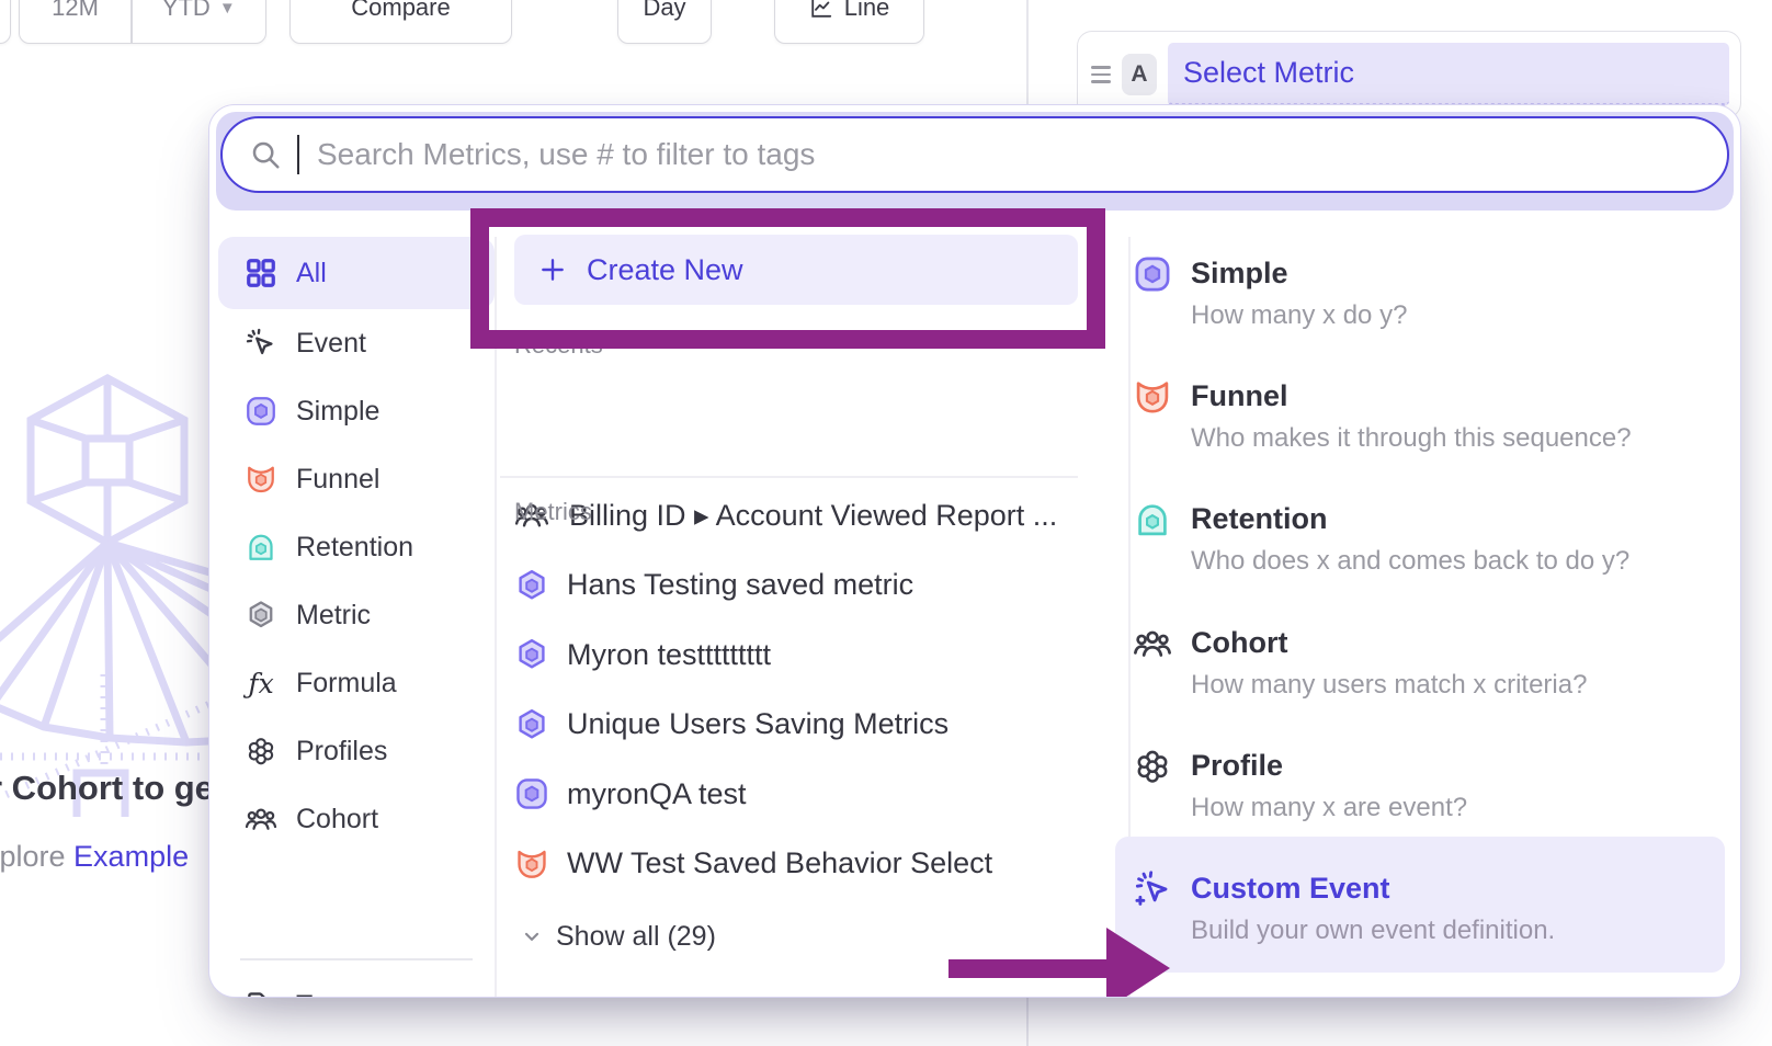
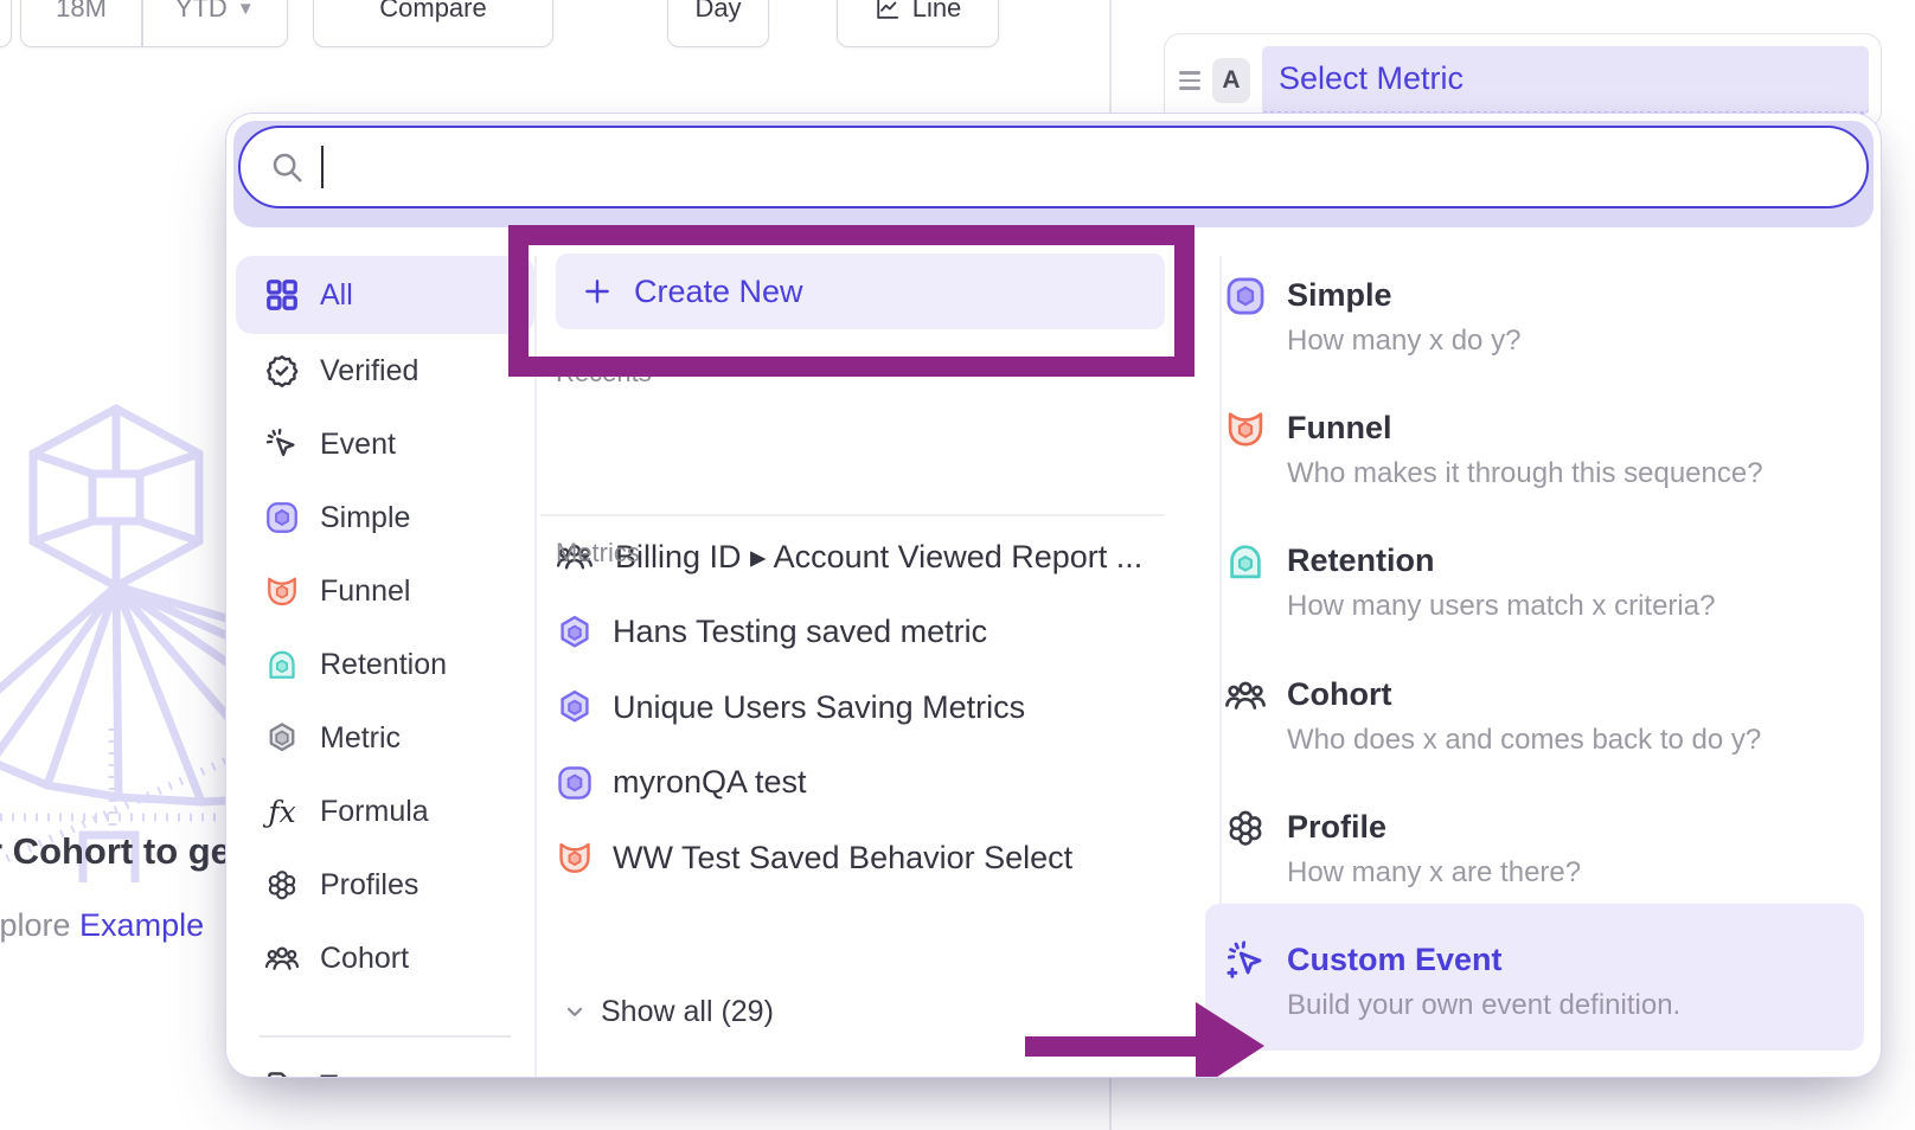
- 12M
+ 18M
  YTD
  ▼
  Compare
  Day
  Line
  A
  Select Metric
  Cohort to ge
  plore Example
- Search Metrics, use # to filter to tags
  All
+ Verified
  Event
  Simple
  Funnel
  Retention
  Metric
  ƒx
  Formula
  Profiles
  Cohort
  Create New
  Recents
  Billing ID ▸ Account Viewed Report ...
  Metrics
  Hans Testing saved metric
- Myron testtttttttt
  Unique Users Saving Metrics
  myronQA test
  WW Test Saved Behavior Select
  Show all (29)
  Simple
  How many x do y?
  Funnel
  Who makes it through this sequence?
  Retention
- Who does x and comes back to do y?
+ How many users match x criteria?
  Cohort
- How many users match x criteria?
+ Who does x and comes back to do y?
  Profile
- How many x are event?
+ How many x are there?
  Custom Event
  Build your own event definition.
